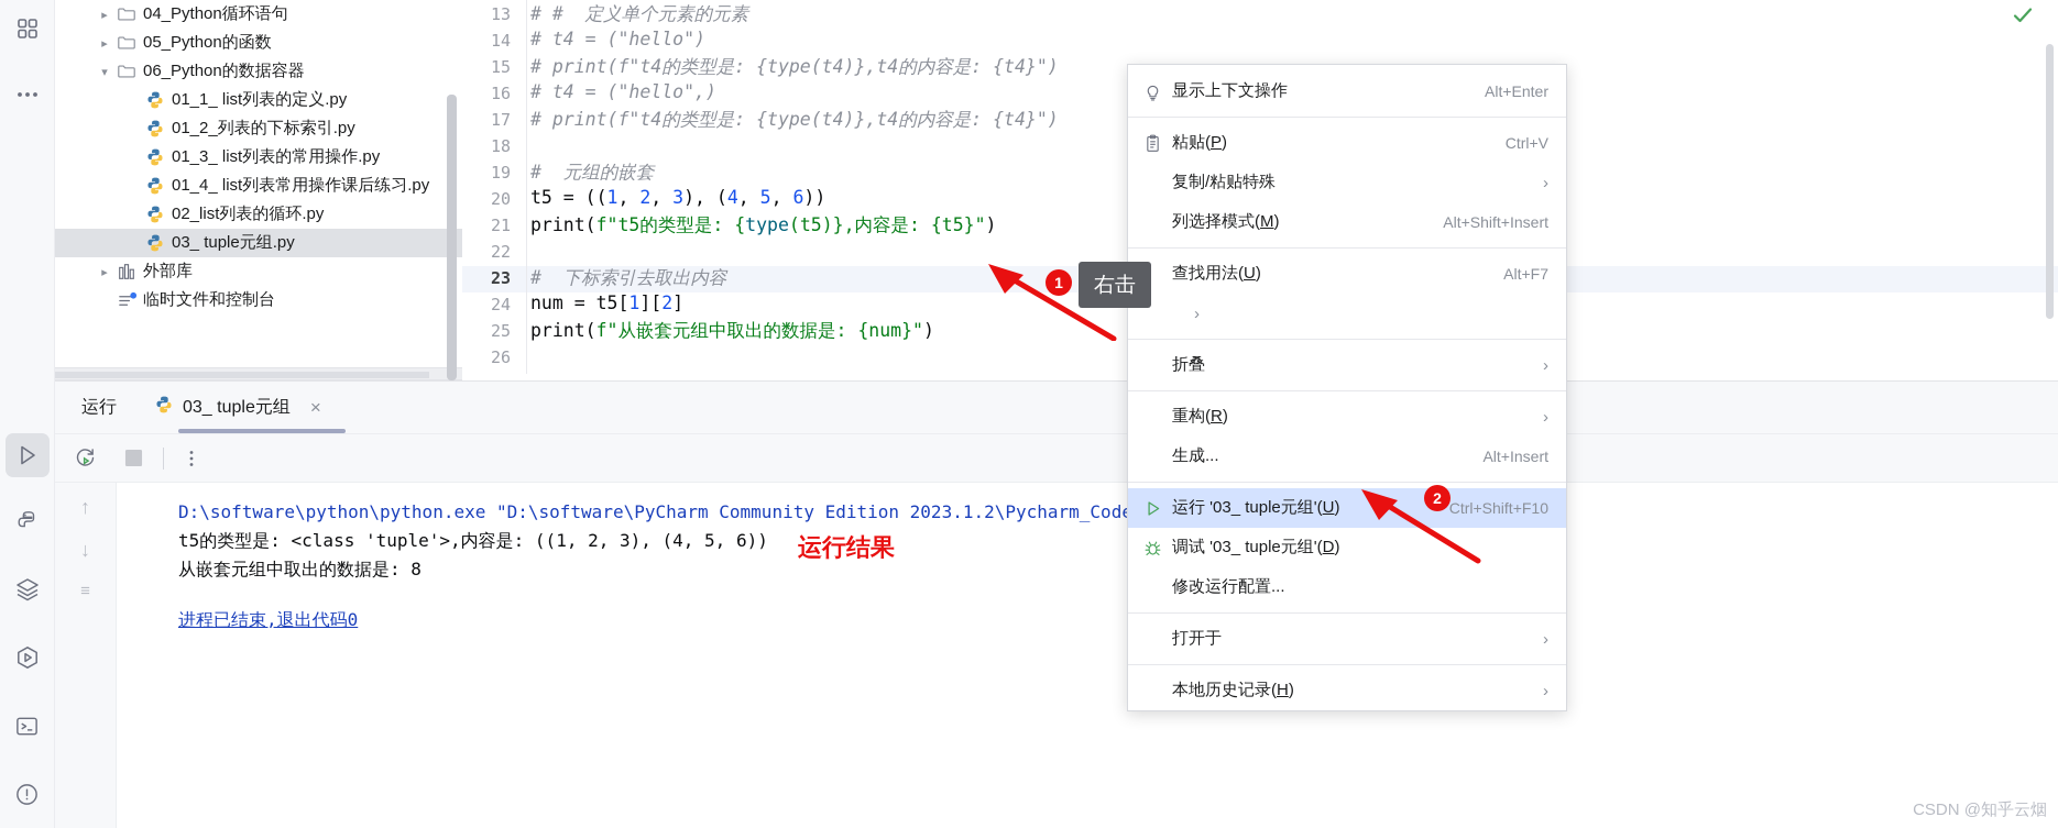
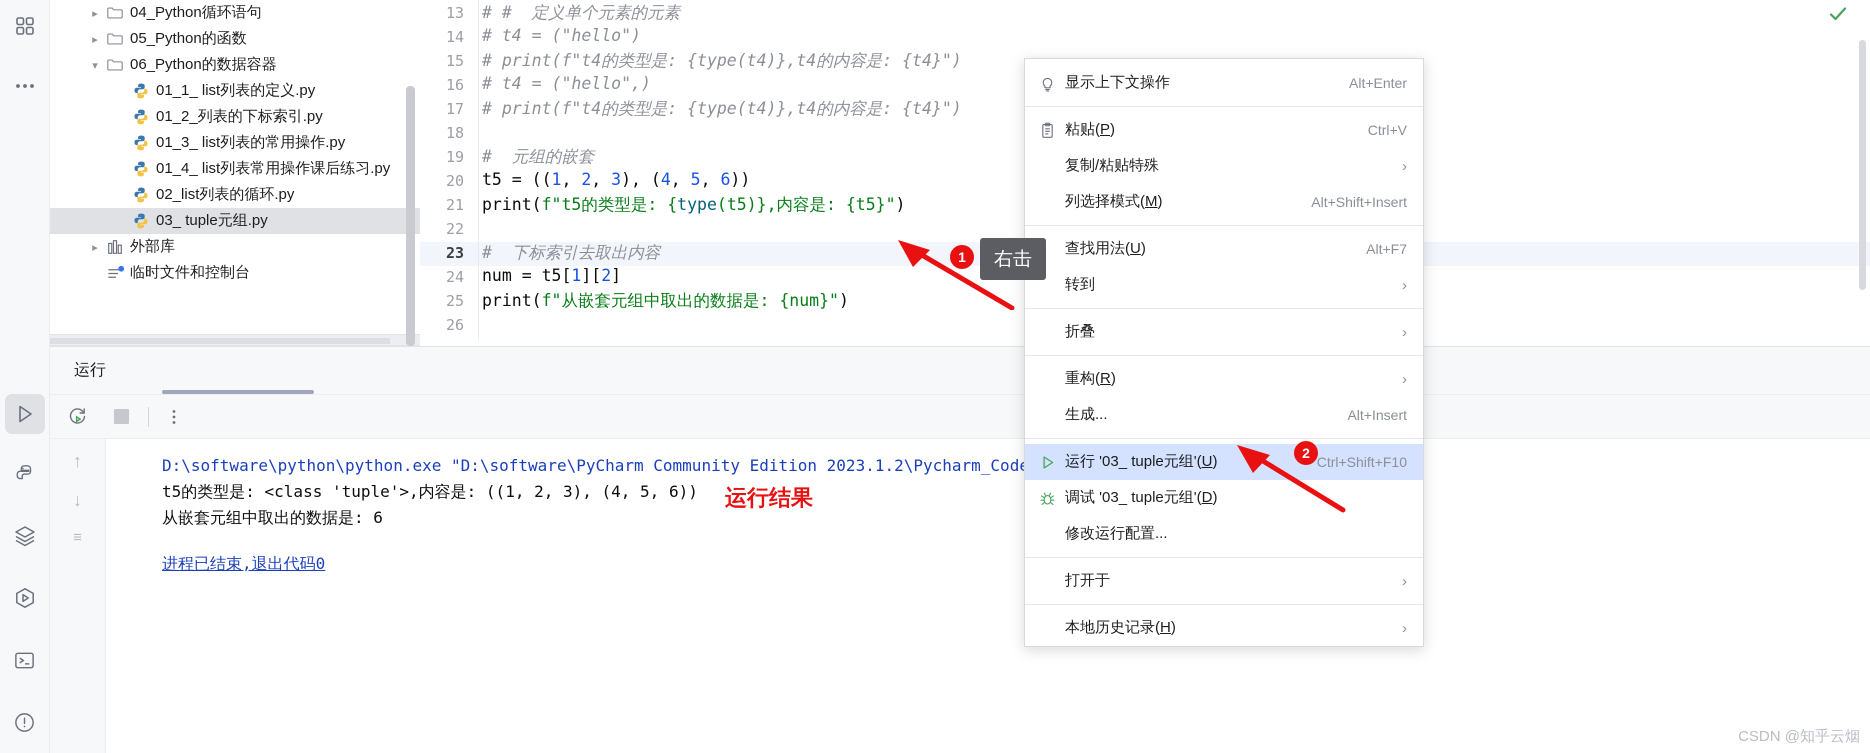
  ▸
  04_Python循环语句
  ▸
  05_Python的函数
  ▾
  06_Python的数据容器
  01_1_ list列表的定义.py
  01_2_列表的下标索引.py
  01_3_ list列表的常用操作.py
  01_4_ list列表常用操作课后练习.py
  02_list列表的循环.py
  03_ tuple元组.py
  ▸
  外部库
  临时文件和控制台
  13
  # # 定义单个元素的元素
  14
  # t4 = ("hello")
  15
  # print(f"t4的类型是: {type(t4)},t4的内容是: {t4}")
  16
  # t4 = ("hello",)
  17
  # print(f"t4的类型是: {type(t4)},t4的内容是: {t4}")
  18
  19
  # 元组的嵌套
  20
  t5 = ((1, 2, 3), (4, 5, 6))
  21
  print(f"t5的类型是: {type(t5)},内容是: {t5}")
  22
  23
  # 下标索引去取出内容
  24
  num = t5[1][2]
  25
  print(f"从嵌套元组中取出的数据是: {num}")
  26
  运行
- 03_ tuple元组
- ×
  ↑
  ↓
  ≡
  D:\software\python\python.exe "D:\software\PyCharm Community Edition 2023.1.2\Pycharm_Cod
  t5的类型是: <class 'tuple'>,内容是: ((1, 2, 3), (4, 5, 6))
- 从嵌套元组中取出的数据是: 8
+ 从嵌套元组中取出的数据是: 6
  进程已结束,退出代码0
  运行结果
  显示上下文操作
  Alt+Enter
  粘贴(P)
  Ctrl+V
  复制/粘贴特殊
  ›
  列选择模式(M)
  Alt+Shift+Insert
  查找用法(U)
  Alt+F7
+ 转到
  ›
  折叠
  ›
  重构(R)
  ›
  生成...
  Alt+Insert
  运行 '03_ tuple元组'(U)
  Ctrl+Shift+F10
  调试 '03_ tuple元组'(D)
  修改运行配置...
  打开于
  ›
  本地历史记录(H)
  ›
  1
  右击
  2
  CSDN @知乎云烟
